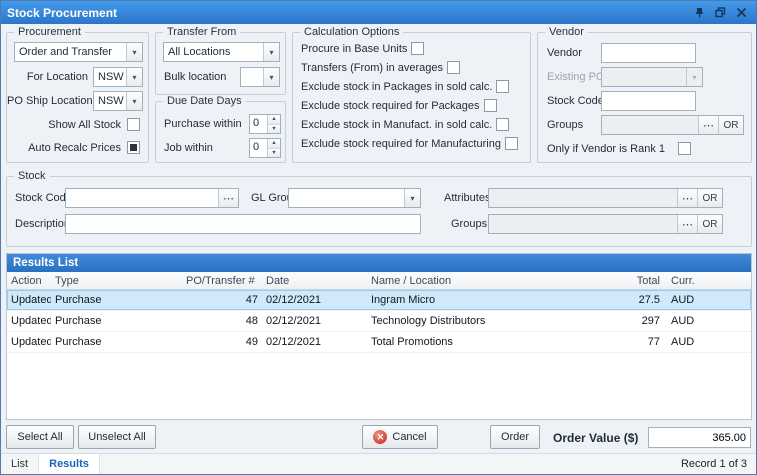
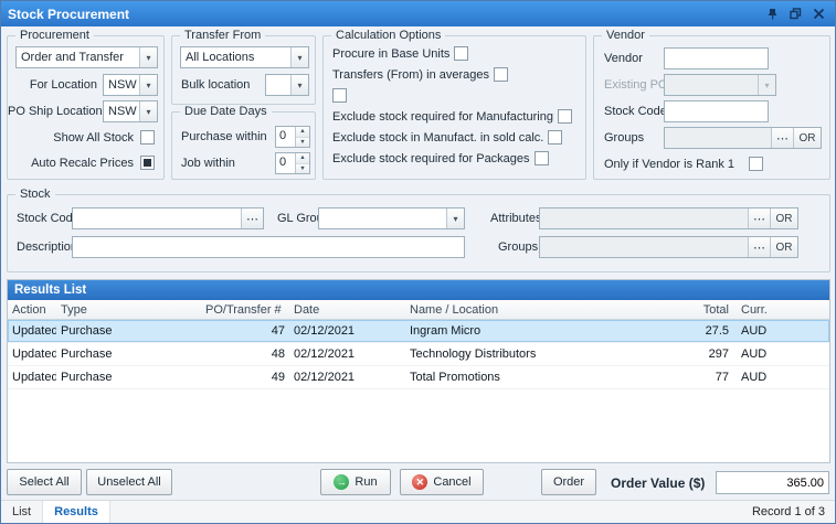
  Stock Procurement
  Procurement
  Order and Transfer
  ▾
  For Location
  NSW
  ▾
  PO Ship Location
  NSW
  ▾
  Show All Stock
  Auto Recalc Prices
  Transfer From
  All Locations
  ▾
  Bulk location
  ▾
  Due Date Days
  Purchase within
  0
  Job within
  0
  Calculation Options
  Procure in Base Units
  Transfers (From) in averages
- Exclude stock in Packages in sold calc.
- Exclude stock required for Packages
+ Exclude stock required for Manufacturing
  Exclude stock in Manufact. in sold calc.
- Exclude stock required for Manufacturing
+ Exclude stock required for Packages
  Vendor
  Vendor
  Existing P
  ▾
  Stock Cod
  Groups
  ⋯
  OR
  Only if Vendor is Rank 1
  Stock
  Stock Cod
  ⋯
  GL Gro
  ▾
  Attribute
  ⋯
  OR
  Descriptio
  Groups
  ⋯
  OR
  Results List
  Action
  Type
  PO/Transfer #
  Date
  Name / Location
  Total
  Curr.
  Updated
  Purchase
  47
  02/12/2021
  Ingram Micro
  27.5
  AUD
  Updated
  Purchase
  48
  02/12/2021
  Technology Distributors
  297
  AUD
  Updated
  Purchase
  49
  02/12/2021
  Total Promotions
  77
  AUD
  Select All
  Unselect All
+ →
+ Run
  ✕
  Cancel
  Order
  Order Value ($)
  365.00
  List
  Results
  Record 1 of 3
